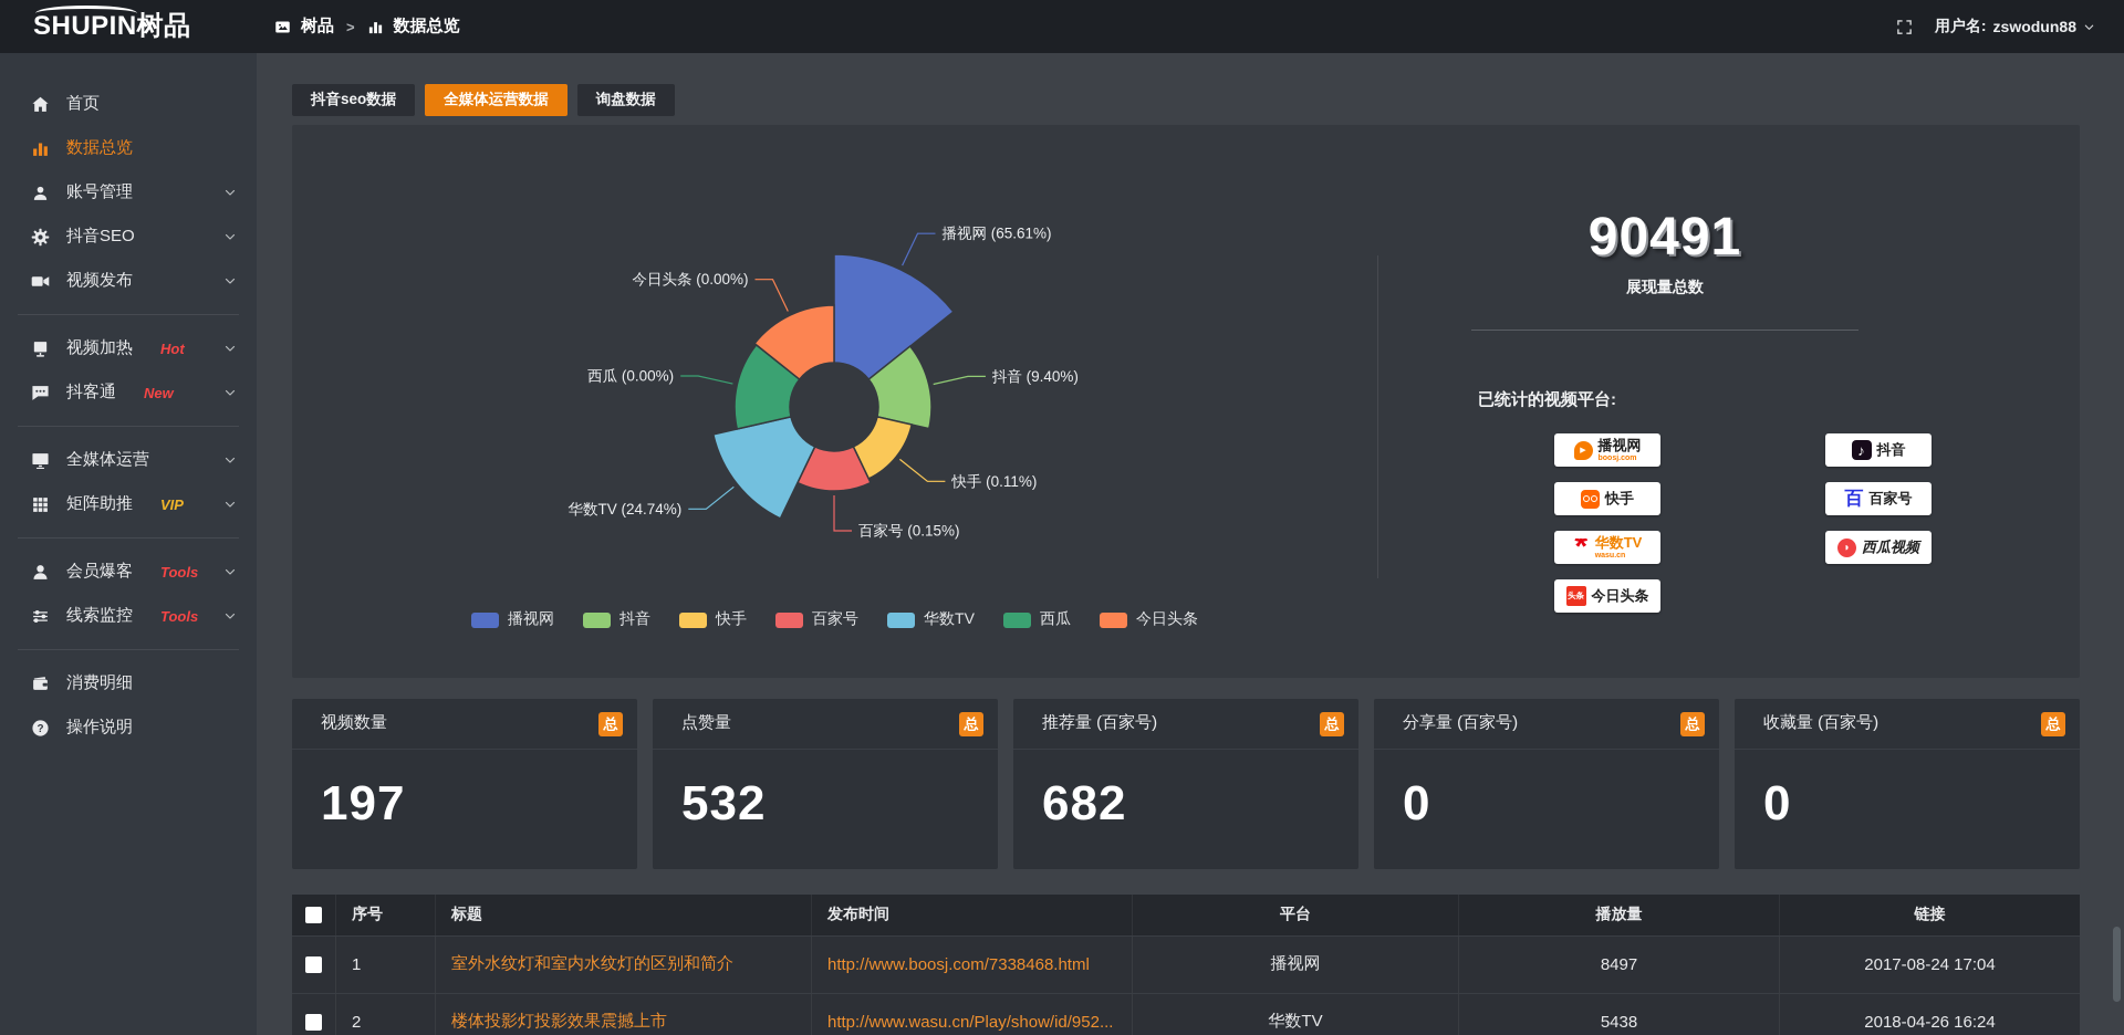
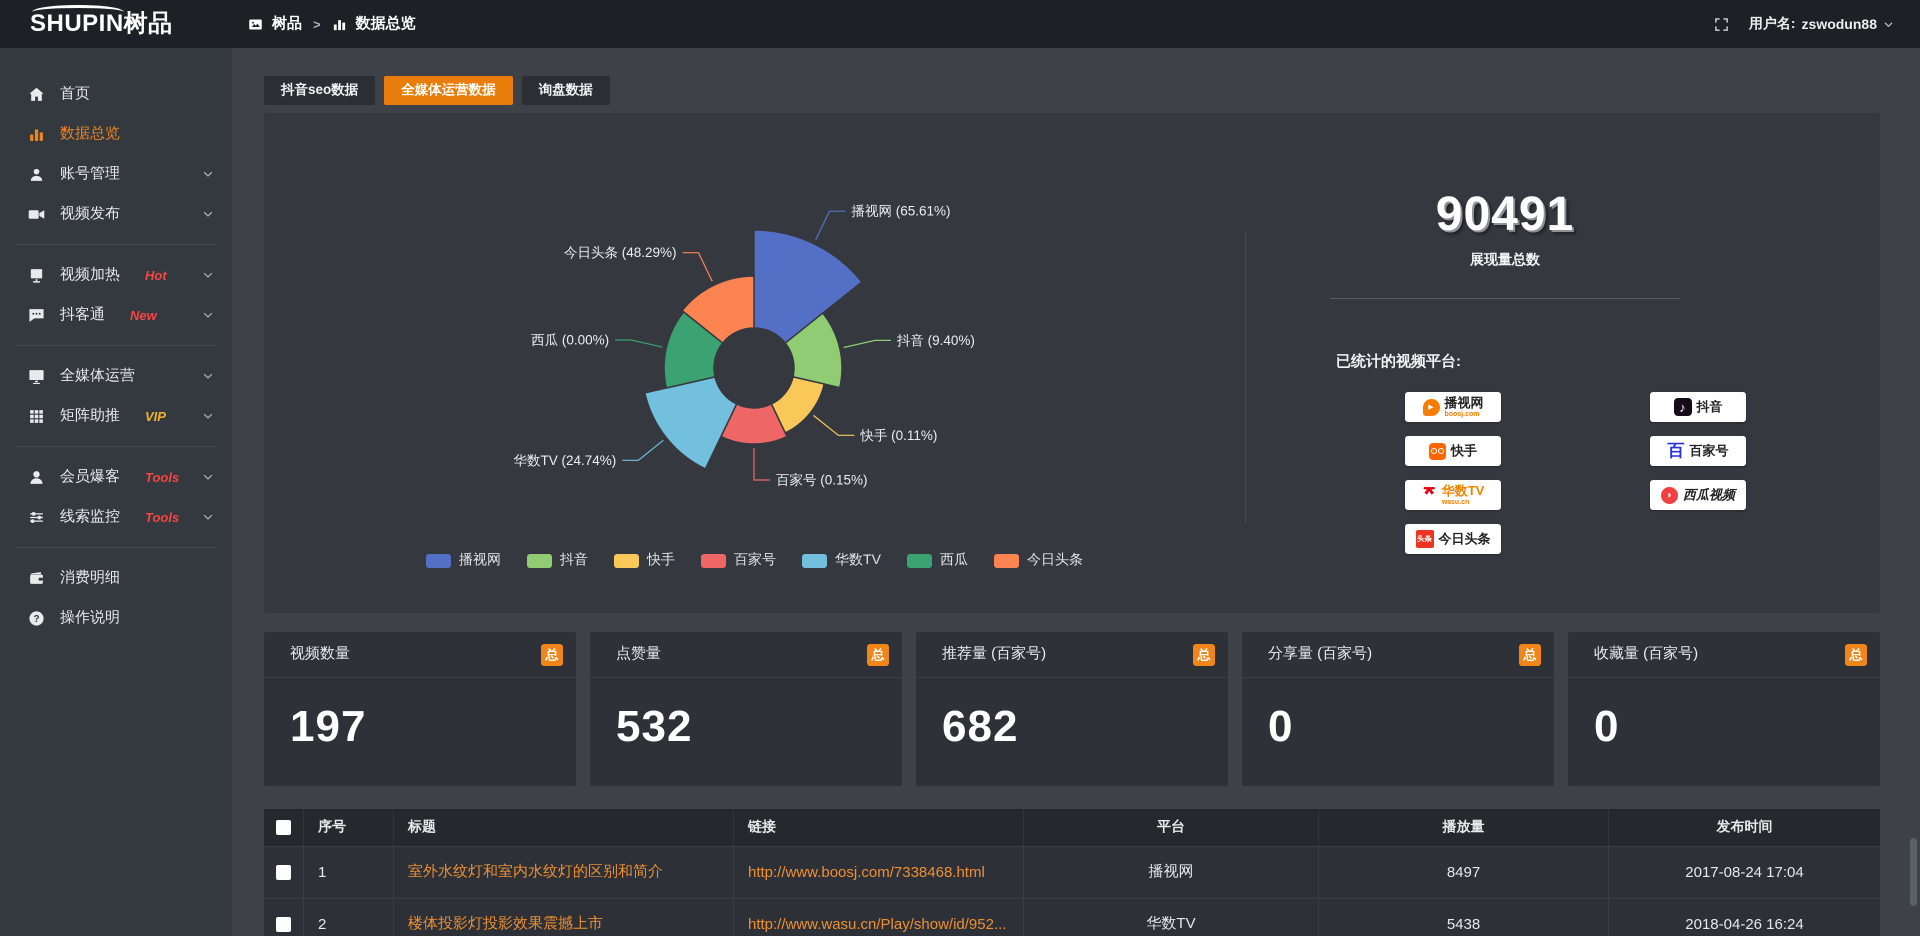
  SHUPIN树品
  树品
  >
  数据总览
  用户名:
  zswodun88
  首页
  数据总览
  账号管理
- 抖音SEO
  视频发布
  视频加热
  Hot
  抖客通
  New
  全媒体运营
  矩阵助推
  VIP
  会员爆客
  Tools
  线索监控
  Tools
  消费明细
  操作说明
  抖音seo数据
  全媒体运营数据
  询盘数据
  播视网 (65.61%)
  抖音 (9.40%)
  快手 (0.11%)
  百家号 (0.15%)
  华数TV (24.74%)
  西瓜 (0.00%)
- 今日头条 (0.00%)
+ 今日头条 (48.29%)
  播视网
  抖音
  快手
  百家号
  华数TV
  西瓜
  今日头条
  90491
  展现量总数
  已统计的视频平台:
  播视网
  快手
  *
  华数TV
  头条
  今日头条
  ♪
  抖音
  百
  百家号
  ◗
  西瓜视频
  视频数量
  总
  197
  点赞量
  总
  532
  推荐量 (百家号)
  总
  682
  分享量 (百家号)
  总
  0
  收藏量 (百家号)
  总
  0
  序号
  标题
- 发布时间
+ 链接
  平台
  播放量
- 链接
+ 发布时间
  1
  室外水纹灯和室内水纹灯的区别和简介
  http://www.boosj.com/7338468.html
  播视网
  8497
  2017-08-24 17:04
  2
  楼体投影灯投影效果震撼上市
  http://www.wasu.cn/Play/show/id/952...
  华数TV
  5438
  2018-04-26 16:24
